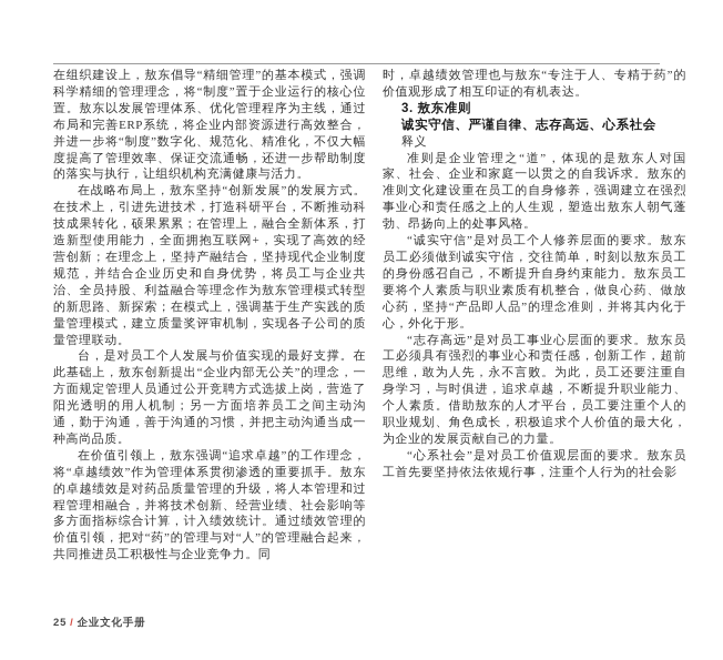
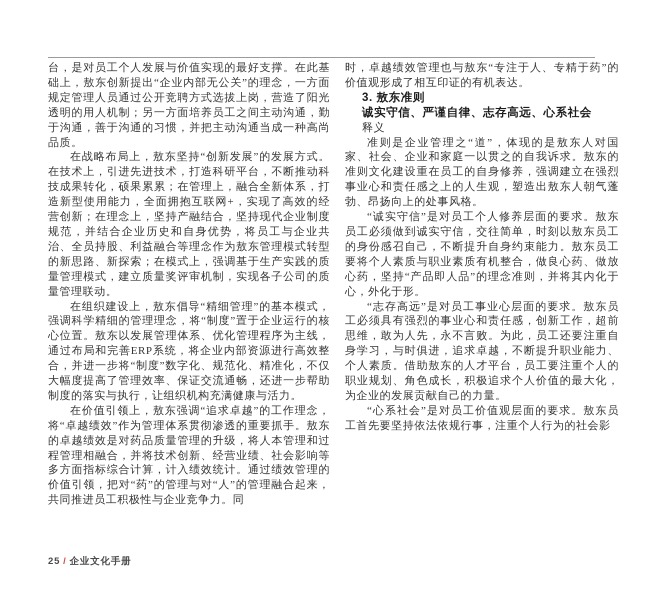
- 在组织建设上，敖东倡导“精细管理”的基本模式，强调科学精细的管理理念，将“制度”置于企业运行的核心位置。敖东以发展管理体系、优化管理程序为主线，通过布局和完善ERP系统，将企业内部资源进行高效整合，并进一步将“制度”数字化、规范化、精准化，不仅大幅度提高了管理效率、保证交流通畅，还进一步帮助制度的落实与执行，让组织机构充满健康与活力。
+ 台，是对员工个人发展与价值实现的最好支撑。在此基础上，敖东创新提出“企业内部无公关”的理念，一方面规定管理人员通过公开竞聘方式选拔上岗，营造了阳光透明的用人机制；另一方面培养员工之间主动沟通，勤于沟通，善于沟通的习惯，并把主动沟通当成一种高尚品质。
  在战略布局上，敖东坚持“创新发展”的发展方式。在技术上，引进先进技术，打造科研平台，不断推动科技成果转化，硕果累累；在管理上，融合全新体系，打造新型使用能力，全面拥抱互联网+，实现了高效的经营创新；在理念上，坚持产融结合，坚持现代企业制度规范，并结合企业历史和自身优势，将员工与企业共治、全员持股、利益融合等理念作为敖东管理模式转型的新思路、新探索；在模式上，强调基于生产实践的质量管理模式，建立质量奖评审机制，实现各子公司的质量管理联动。
- 台，是对员工个人发展与价值实现的最好支撑。在此基础上，敖东创新提出“企业内部无公关”的理念，一方面规定管理人员通过公开竞聘方式选拔上岗，营造了阳光透明的用人机制；另一方面培养员工之间主动沟通，勤于沟通，善于沟通的习惯，并把主动沟通当成一种高尚品质。
+ 在组织建设上，敖东倡导“精细管理”的基本模式，强调科学精细的管理理念，将“制度”置于企业运行的核心位置。敖东以发展管理体系、优化管理程序为主线，通过布局和完善ERP系统，将企业内部资源进行高效整合，并进一步将“制度”数字化、规范化、精准化，不仅大幅度提高了管理效率、保证交流通畅，还进一步帮助制度的落实与执行，让组织机构充满健康与活力。
  在价值引领上，敖东强调“追求卓越”的工作理念，将“卓越绩效”作为管理体系贯彻渗透的重要抓手。敖东的卓越绩效是对药品质量管理的升级，将人本管理和过程管理相融合，并将技术创新、经营业绩、社会影响等多方面指标综合计算，计入绩效统计。通过绩效管理的价值引领，把对“药”的管理与对“人”的管理融合起来，共同推进员工积极性与企业竞争力。同
  时，卓越绩效管理也与敖东“专注于人、专精于药”的价值观形成了相互印证的有机表达。
  3. 敖东准则
  诚实守信、严谨自律、志存高远、心系社会
  释义
  准则是企业管理之“道”，体现的是敖东人对国家、社会、企业和家庭一以贯之的自我诉求。敖东的准则文化建设重在员工的自身修养，强调建立在强烈事业心和责任感之上的人生观，塑造出敖东人朝气蓬勃、昂扬向上的处事风格。
  “诚实守信”是对员工个人修养层面的要求。敖东员工必须做到诚实守信，交往简单，时刻以敖东员工的身份感召自己，不断提升自身约束能力。敖东员工要将个人素质与职业素质有机整合，做良心药、做放心药，坚持“产品即人品”的理念准则，并将其内化于心，外化于形。
  “志存高远”是对员工事业心层面的要求。敖东员工必须具有强烈的事业心和责任感，创新工作，超前思维，敢为人先，永不言败。为此，员工还要注重自身学习，与时俱进，追求卓越，不断提升职业能力、个人素质。借助敖东的人才平台，员工要注重个人的职业规划、角色成长，积极追求个人价值的最大化，为企业的发展贡献自己的力量。
  “心系社会”是对员工价值观层面的要求。敖东员工首先要坚持依法依规行事，注重个人行为的社会影
  25 / 企业文化手册
